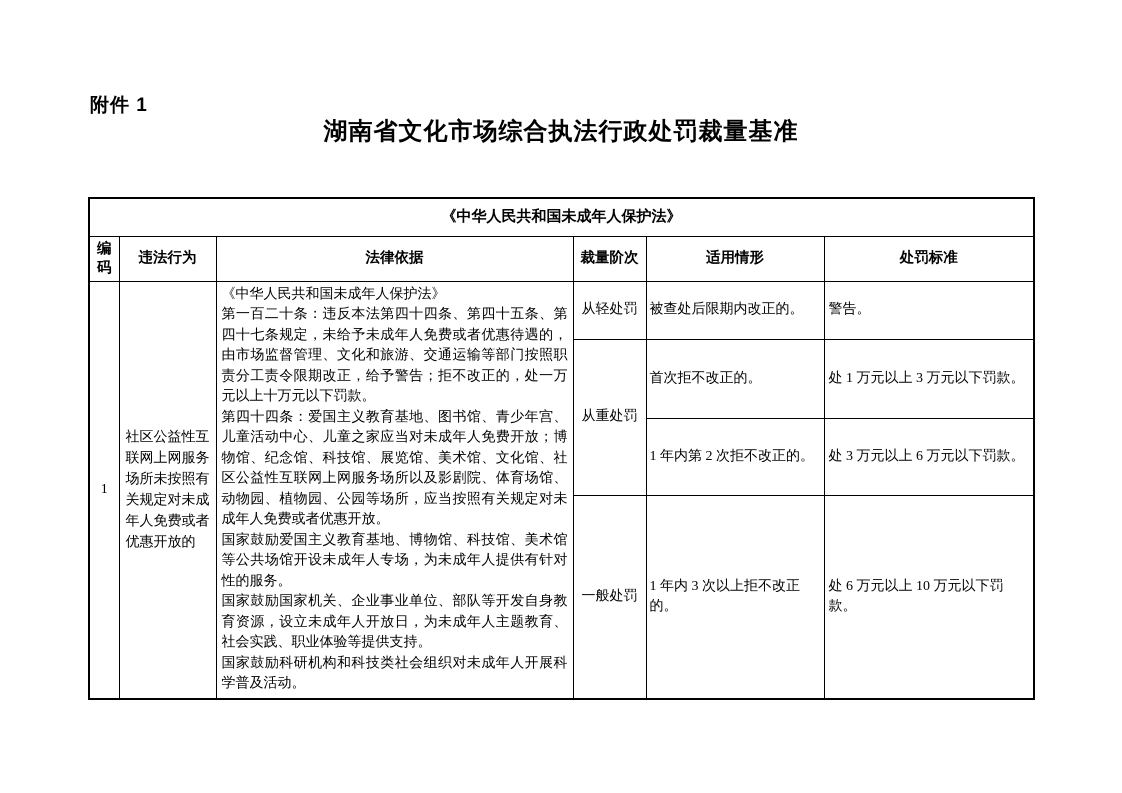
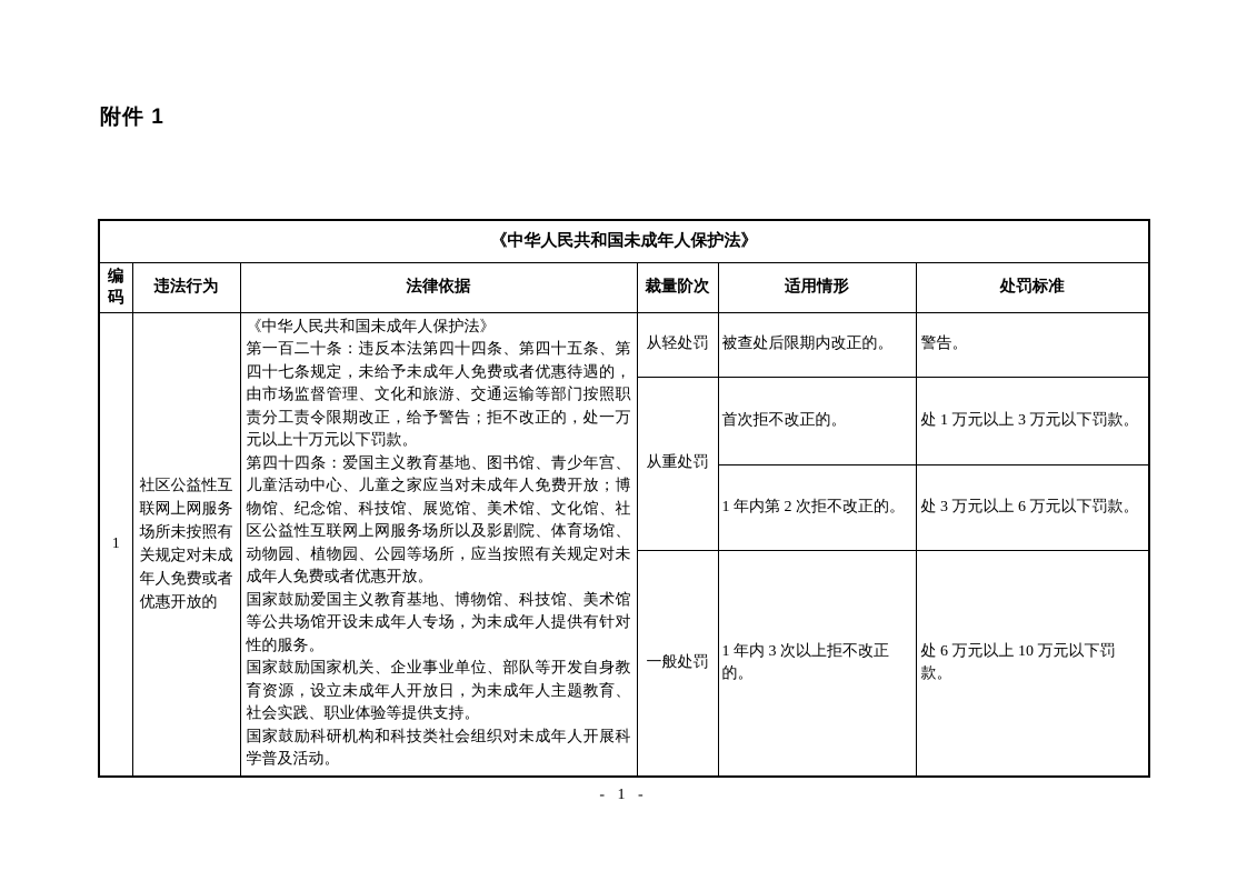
  附件 1
- 湖南省文化市场综合执法行政处罚裁量基准
  《中华人民共和国未成年人保护法》
  编码	违法行为	法律依据	裁量阶次	适用情形	处罚标准
  1	社区公益性互联网上网服务场所未按照有关规定对未成年人免费或者优惠开放的	《中华人民共和国未成年人保护法》第一百二十条：违反本法第四十四条、第四十五条、第四十七条规定，未给予未成年人免费或者优惠待遇的，由市场监督管理、文化和旅游、交通运输等部门按照职责分工责令限期改正，给予警告；拒不改正的，处一万元以上十万元以下罚款。第四十四条：爱国主义教育基地、图书馆、青少年宫、儿童活动中心、儿童之家应当对未成年人免费开放；博物馆、纪念馆、科技馆、展览馆、美术馆、文化馆、社区公益性互联网上网服务场所以及影剧院、体育场馆、动物园、植物园、公园等场所，应当按照有关规定对未成年人免费或者优惠开放。国家鼓励爱国主义教育基地、博物馆、科技馆、美术馆等公共场馆开设未成年人专场，为未成年人提供有针对性的服务。国家鼓励国家机关、企业事业单位、部队等开发自身教育资源，设立未成年人开放日，为未成年人主题教育、社会实践、职业体验等提供支持。国家鼓励科研机构和科技类社会组织对未成年人开展科学普及活动。	从轻处罚	被查处后限期内改正的。	警告。
  从重处罚	首次拒不改正的。	处 1 万元以上 3 万元以下罚款。
  1 年内第 2 次拒不改正的。	处 3 万元以上 6 万元以下罚款。
  一般处罚	1 年内 3 次以上拒不改正的。	处 6 万元以上 10 万元以下罚款。
+ - 1 -
